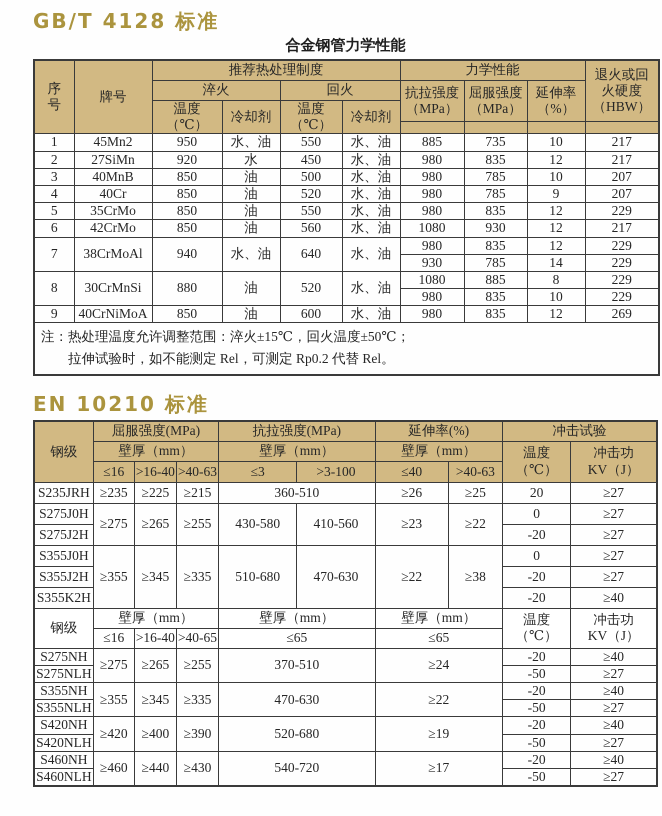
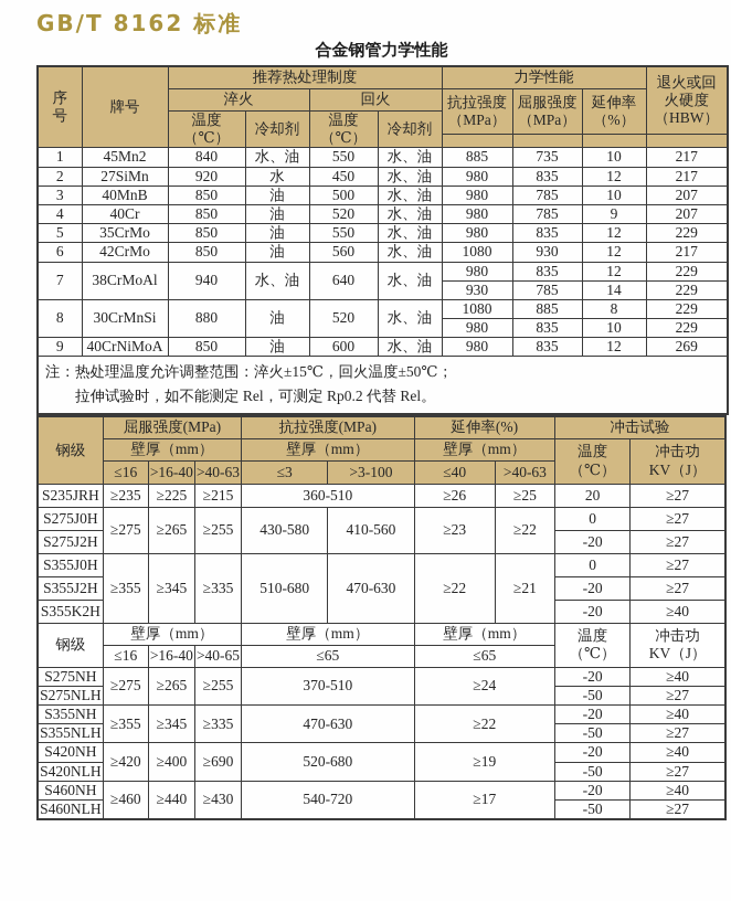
- GB/T 4128 标准
+ GB/T 8162 标准
  合金钢管力学性能
  序 号	牌号	推荐热处理制度	力学性能	退火或回 火硬度 （HBW）
  淬火	回火	抗拉强度 （MPa）	屈服强度 （MPa）	延伸率 （%）
  温度 （℃）	冷却剂	温度 （℃）	冷却剂
- 1	45Mn2	950	水、油	550	水、油	885	735	10	217
+ 1	45Mn2	840	水、油	550	水、油	885	735	10	217
  2	27SiMn	920	水	450	水、油	980	835	12	217
  3	40MnB	850	油	500	水、油	980	785	10	207
  4	40Cr	850	油	520	水、油	980	785	9	207
  5	35CrMo	850	油	550	水、油	980	835	12	229
  6	42CrMo	850	油	560	水、油	1080	930	12	217
  7	38CrMoAl	940	水、油	640	水、油	980	835	12	229
  930	785	14	229
  8	30CrMnSi	880	油	520	水、油	1080	885	8	229
  980	835	10	229
  9	40CrNiMoA	850	油	600	水、油	980	835	12	269
  注：热处理温度允许调整范围：淬火±15℃，回火温度±50℃； 拉伸试验时，如不能测定 Rel，可测定 Rp0.2 代替 Rel。
- EN 10210 标准
  钢级	屈服强度(MPa)	抗拉强度(MPa)	延伸率(%)	冲击试验
  壁厚（mm）	壁厚（mm）	壁厚（mm）	温度 （℃）	冲击功 KV（J）
  ≤16	>16-40	>40-63	≤3	>3-100	≤40	>40-63
  S235JRH	≥235	≥225	≥215	360-510	≥26	≥25	20	≥27
  S275J0H	≥275	≥265	≥255	430-580	410-560	≥23	≥22	0	≥27
  S275J2H	-20	≥27
- S355J0H	≥355	≥345	≥335	510-680	470-630	≥22	≥38	0	≥27
+ S355J0H	≥355	≥345	≥335	510-680	470-630	≥22	≥21	0	≥27
  S355J2H	-20	≥27
  S355K2H	-20	≥40
  钢级	壁厚（mm）	壁厚（mm）	壁厚（mm）	温度 （℃）	冲击功 KV（J）
  ≤16	>16-40	>40-65	≤65	≤65
  S275NH	≥275	≥265	≥255	370-510	≥24	-20	≥40
  S275NLH	-50	≥27
  S355NH	≥355	≥345	≥335	470-630	≥22	-20	≥40
  S355NLH	-50	≥27
- S420NH	≥420	≥400	≥390	520-680	≥19	-20	≥40
+ S420NH	≥420	≥400	≥690	520-680	≥19	-20	≥40
  S420NLH	-50	≥27
  S460NH	≥460	≥440	≥430	540-720	≥17	-20	≥40
  S460NLH	-50	≥27
